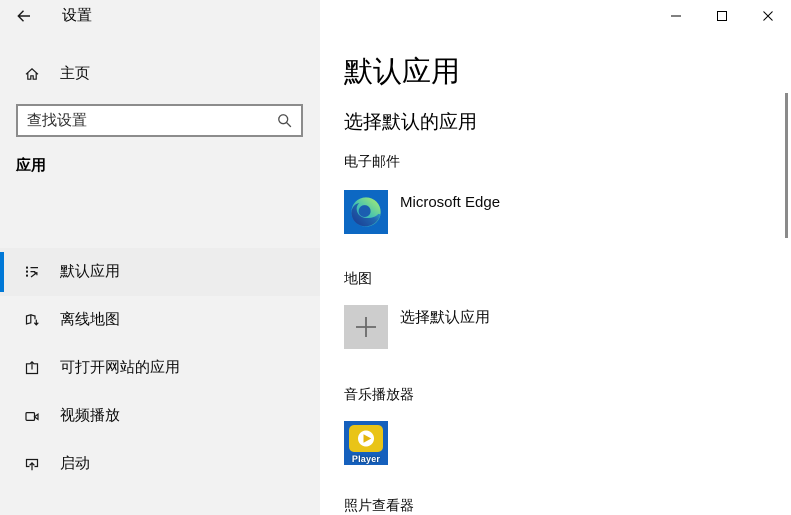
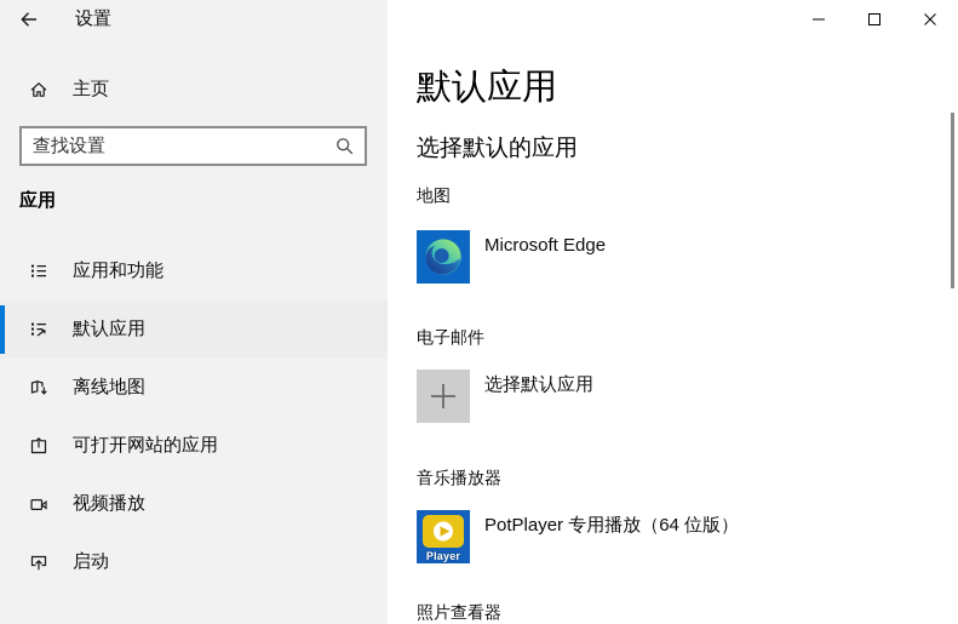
  设置
  主页
  查找设置
  应用
+ 应用和功能
  默认应用
  离线地图
  可打开网站的应用
  视频播放
  启动
  默认应用
  选择默认的应用
- 电子邮件
+ 地图
  Microsoft Edge
- 地图
+ 电子邮件
  选择默认应用
  音乐播放器
  Player
+ PotPlayer 专用播放（64 位版）
  照片查看器
